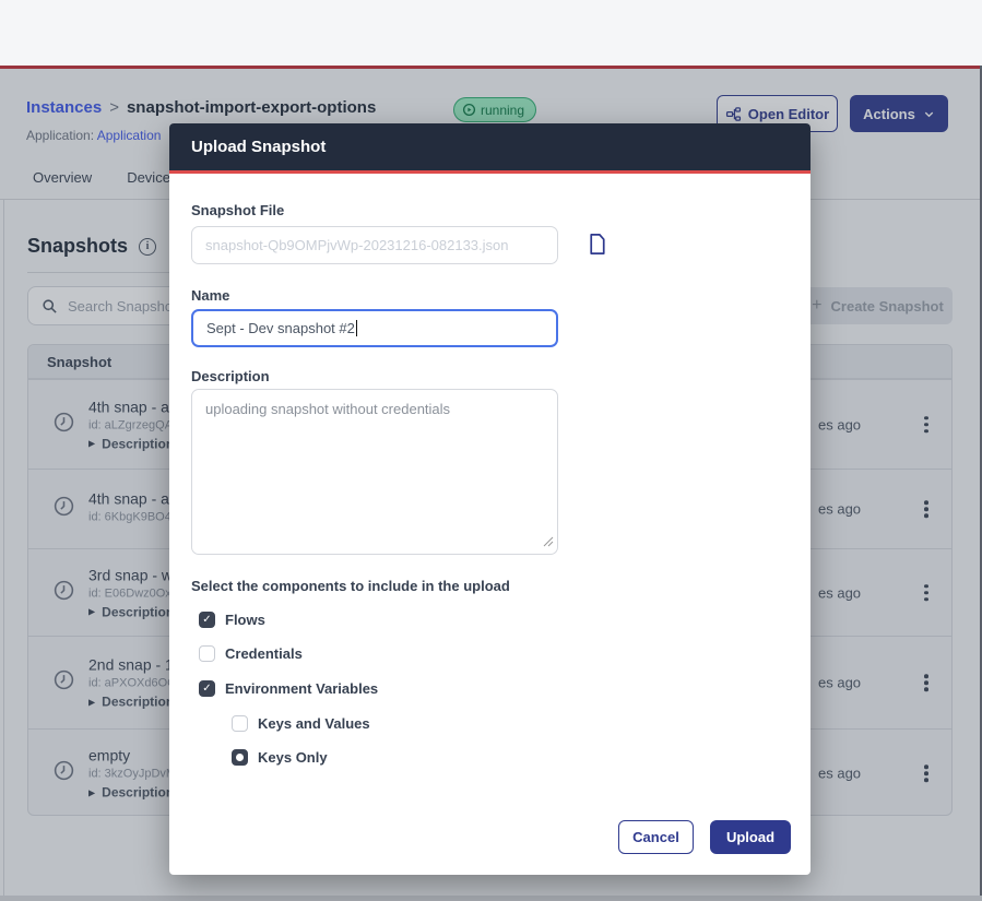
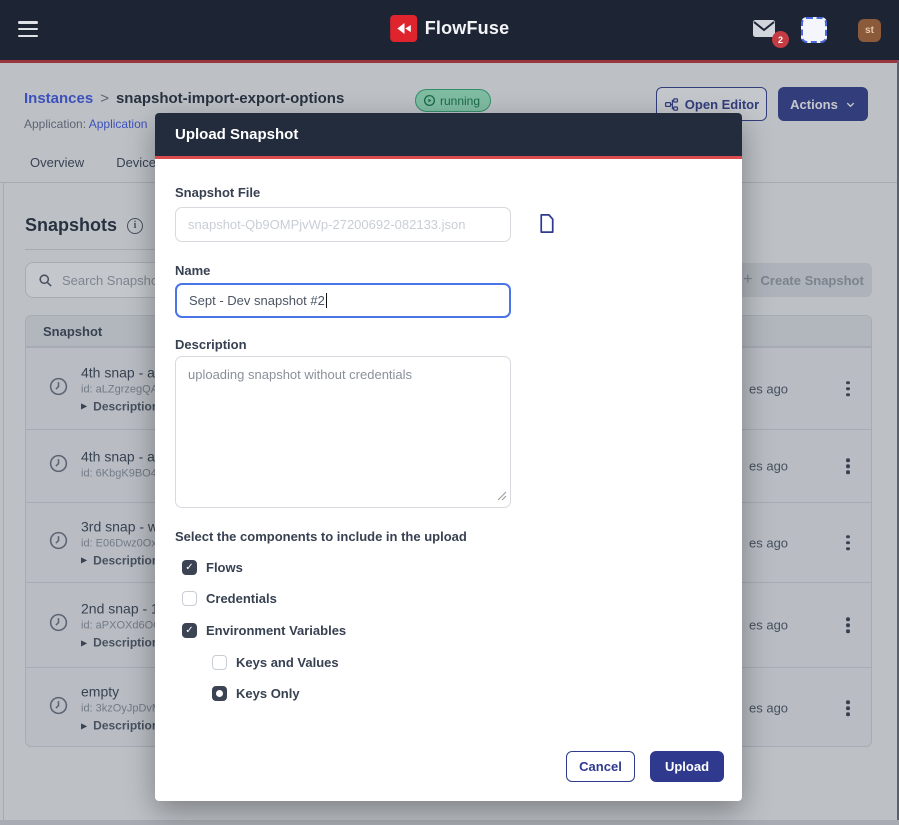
+ FlowFuse
+ 2
+ st
  Instances
  >
  snapshot-import-export-options
  running
  Open Editor
  Actions
  Application: Application
  Overview
  Device
  Snapshots
  i
  Search Snapsh
  +
  Create Snapshot
  Snapshot
  4th snap - a
  id: aLZgrzegQ
  ▶
  Descriptio
  es ago
  4th snap - a
  id: 6KbgK9BO4
  es ago
  3rd snap - w
  id: E06Dwz0O
  ▶
  Descriptio
  es ago
  2nd snap -
  id: aPXOXd6O
  ▶
  Descriptio
  es ago
  empty
  id: 3kzOyJpDv
  ▶
  Descriptio
  es ago
  Upload Snapshot
  Snapshot File
- snapshot-Qb9OMPjvWp-20231216-082133.json
+ snapshot-Qb9OMPjvWp-27200692-082133.json
  Name
  Sept - Dev snapshot #2
  Description
  uploading snapshot without credentials
  Select the components to include in the upload
  Flows
  Credentials
  Environment Variables
  Keys and Values
  Keys Only
  Cancel
  Upload
